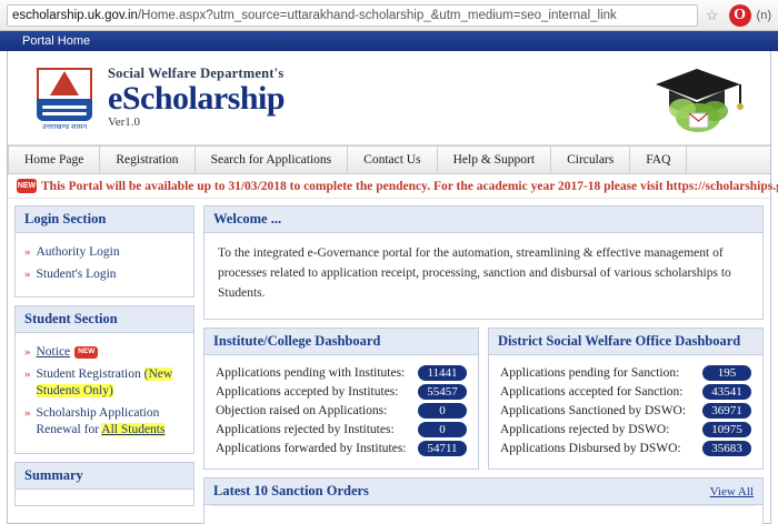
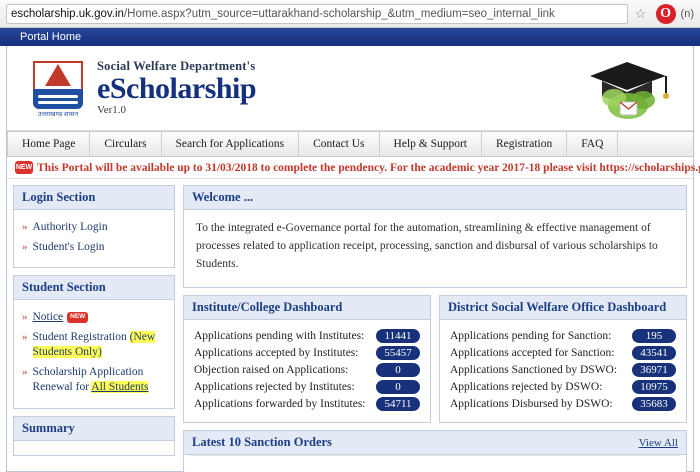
  escholarship.uk.gov.in
  /Home.aspx?utm_source=uttarakhand-scholarship_&utm_medium=seo_internal_link
  ☆
  O
  (n)
  Portal Home
  Social Welfare Department's
  eScholarship
  Ver1.0
  Home Page
- Registration
+ Circulars
  Search for Applications
  Contact Us
  Help & Support
- Circulars
+ Registration
  FAQ
  This Portal will be available up to 31/03/2018 to complete the pendency. For the academic year 2017-18 please visit https://scholarships.
  Login Section
  »
  Authority Login
  »
  Student's Login
  Student Section
  »
  »
  Student Registration (New Students Only)
  »
  Scholarship Application Renewal for All Students
  Summary
  Welcome ...
  To the integrated e-Governance portal for the automation, streamlining & effective management of processes related to application receipt, processing, sanction and disbursal of various scholarships to Students.
  Institute/College Dashboard
  Applications pending with Institutes:
  11441
  Applications accepted by Institutes:
  55457
  Objection raised on Applications:
  0
  Applications rejected by Institutes:
  0
  Applications forwarded by Institutes:
  54711
  District Social Welfare Office Dashboard
  Applications pending for Sanction:
  195
  Applications accepted for Sanction:
  43541
  Applications Sanctioned by DSWO:
  36971
  Applications rejected by DSWO:
  10975
  Applications Disbursed by DSWO:
  35683
  Latest 10 Sanction Orders
  View All
